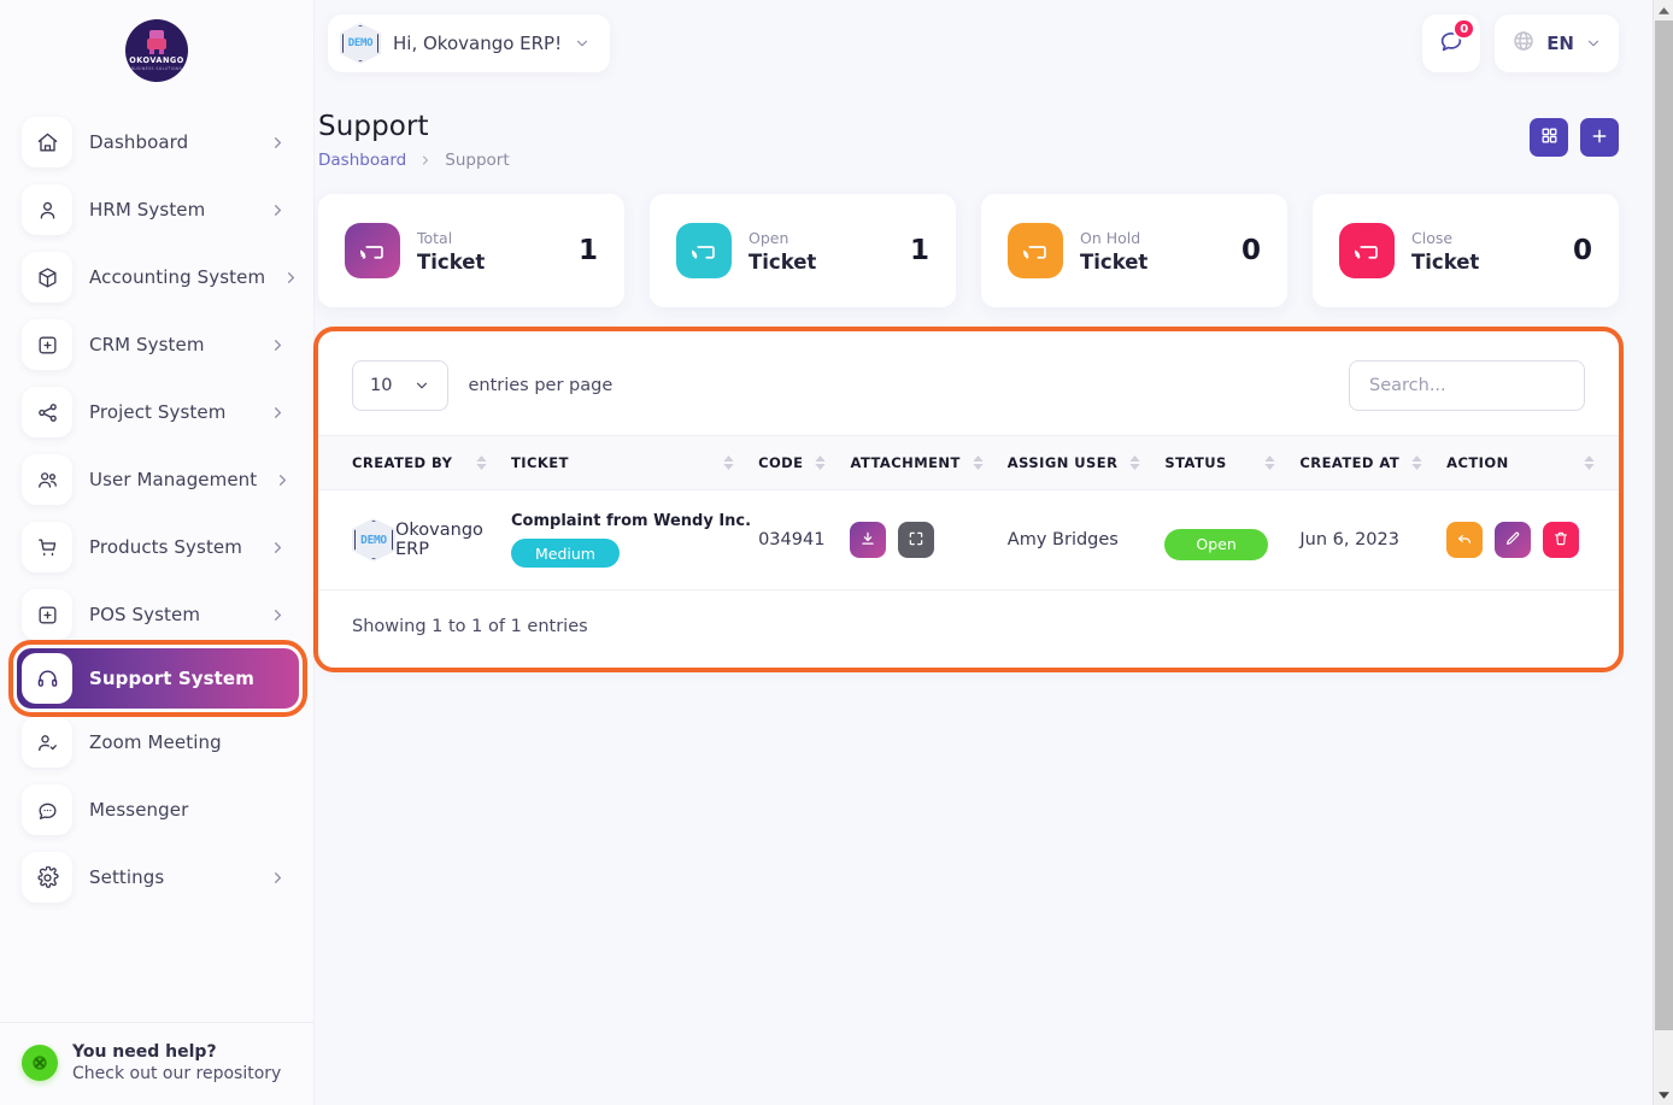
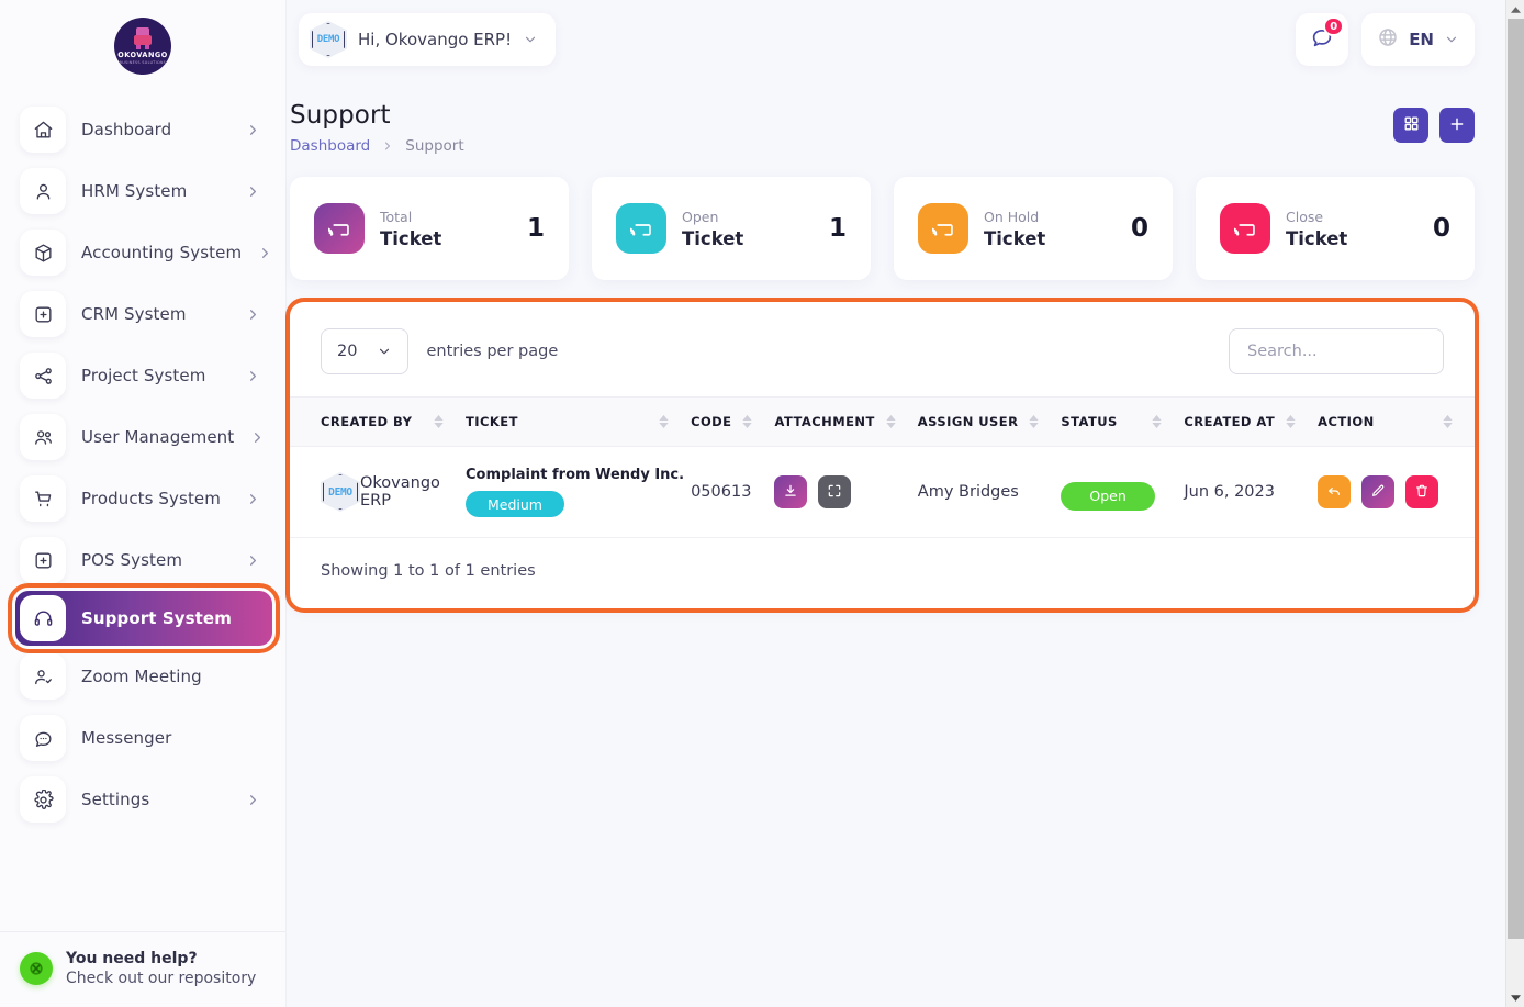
  OKOVANGO
  Dashboard
  HRM System
  Accounting System
  CRM System
  Project System
  User Management
  Products System
  POS System
  Support System
  Zoom Meeting
  Messenger
  Settings
  You need help?
  Check out our repository
  DEMO
  Hi, Okovango ERP!
  0
  EN
  Support
  Dashboard
  Support
  Total
  Ticket
  1
  Open
  Ticket
  1
  On Hold
  Ticket
  0
  Close
  Ticket
  0
- 10
+ 20
  entries per page
  Search...
  CREATED BY	TICKET	CODE	ATTACHMENT	ASSIGN USER	STATUS	CREATED AT	ACTION
- DEMO Okovango ERP	Complaint from Wendy Inc. Medium	034941		Amy Bridges	Open	Jun 6, 2023
+ DEMO Okovango ERP	Complaint from Wendy Inc. Medium	050613		Amy Bridges	Open	Jun 6, 2023
  Showing 1 to 1 of 1 entries
